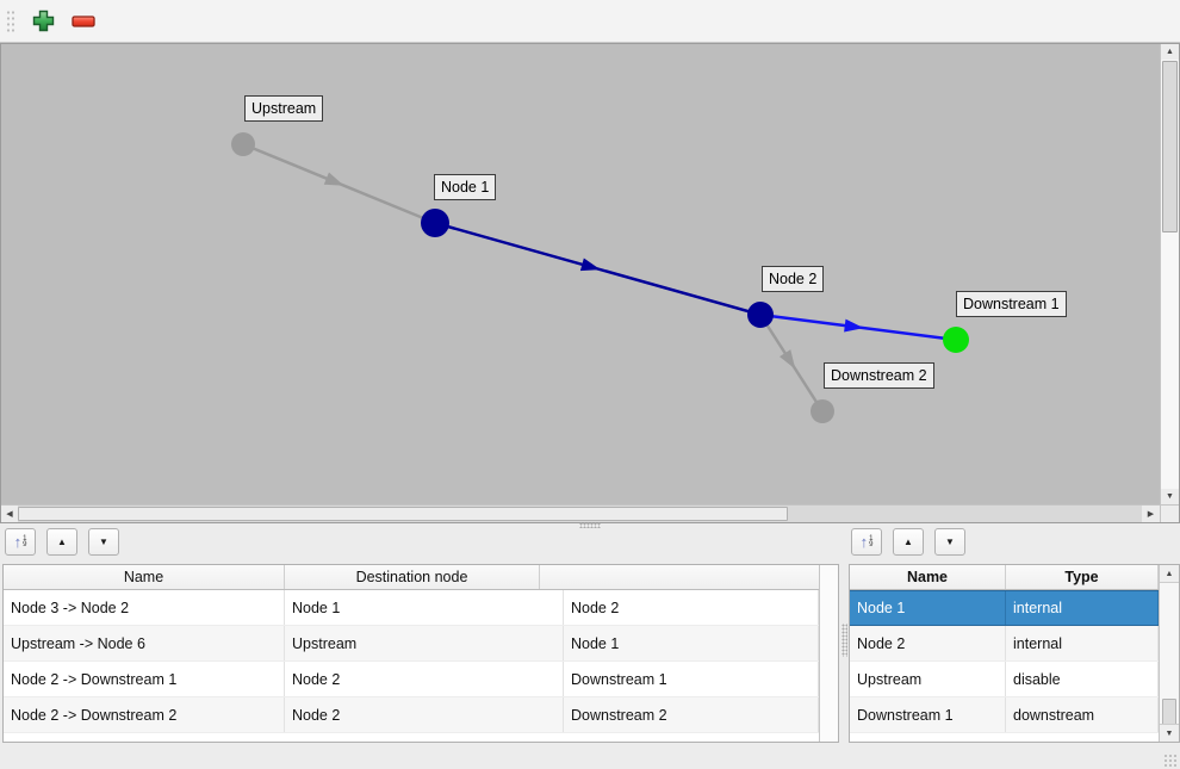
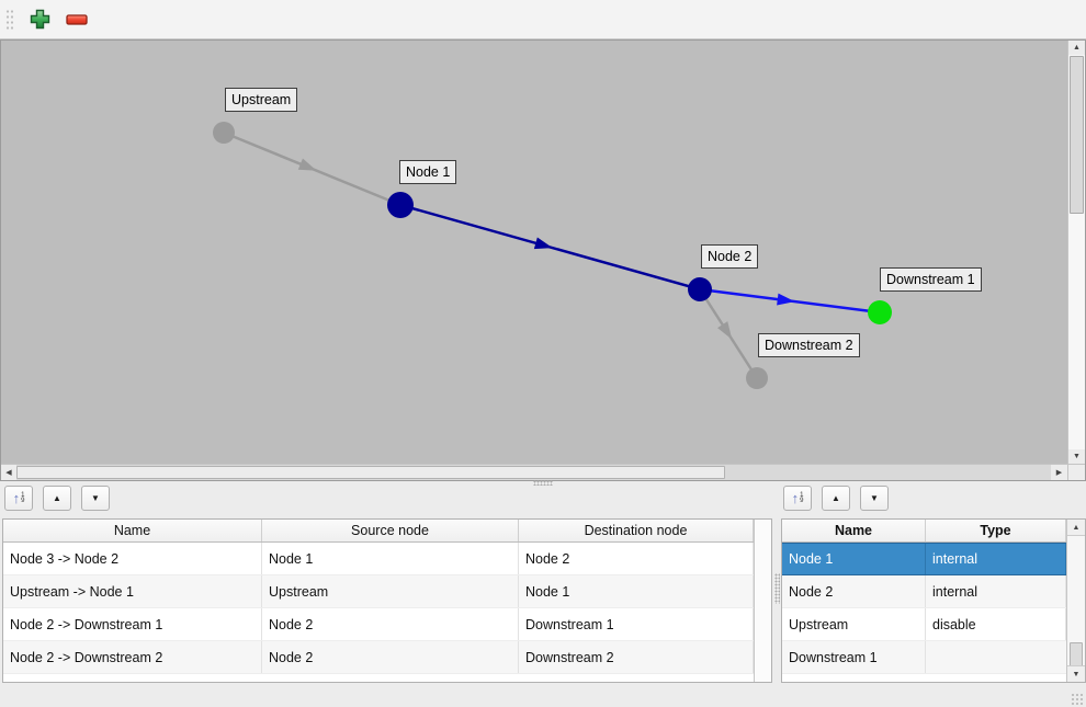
  Upstream
  Node 1
  Node 2
  Downstream 1
  Downstream 2
  ↑
  ▲
  ▼
  ↑
  ▲
  ▼
  Name
+ Source node
  Destination node
  Node 3 -> Node 2
  Node 1
  Node 2
- Upstream -> Node 6
+ Upstream -> Node 1
  Upstream
  Node 1
  Node 2 -> Downstream 1
  Node 2
  Downstream 1
  Node 2 -> Downstream 2
  Node 2
  Downstream 2
  Name
  Type
  Node 1
  internal
  Node 2
  internal
  Upstream
  disable
  Downstream 1
- downstream
